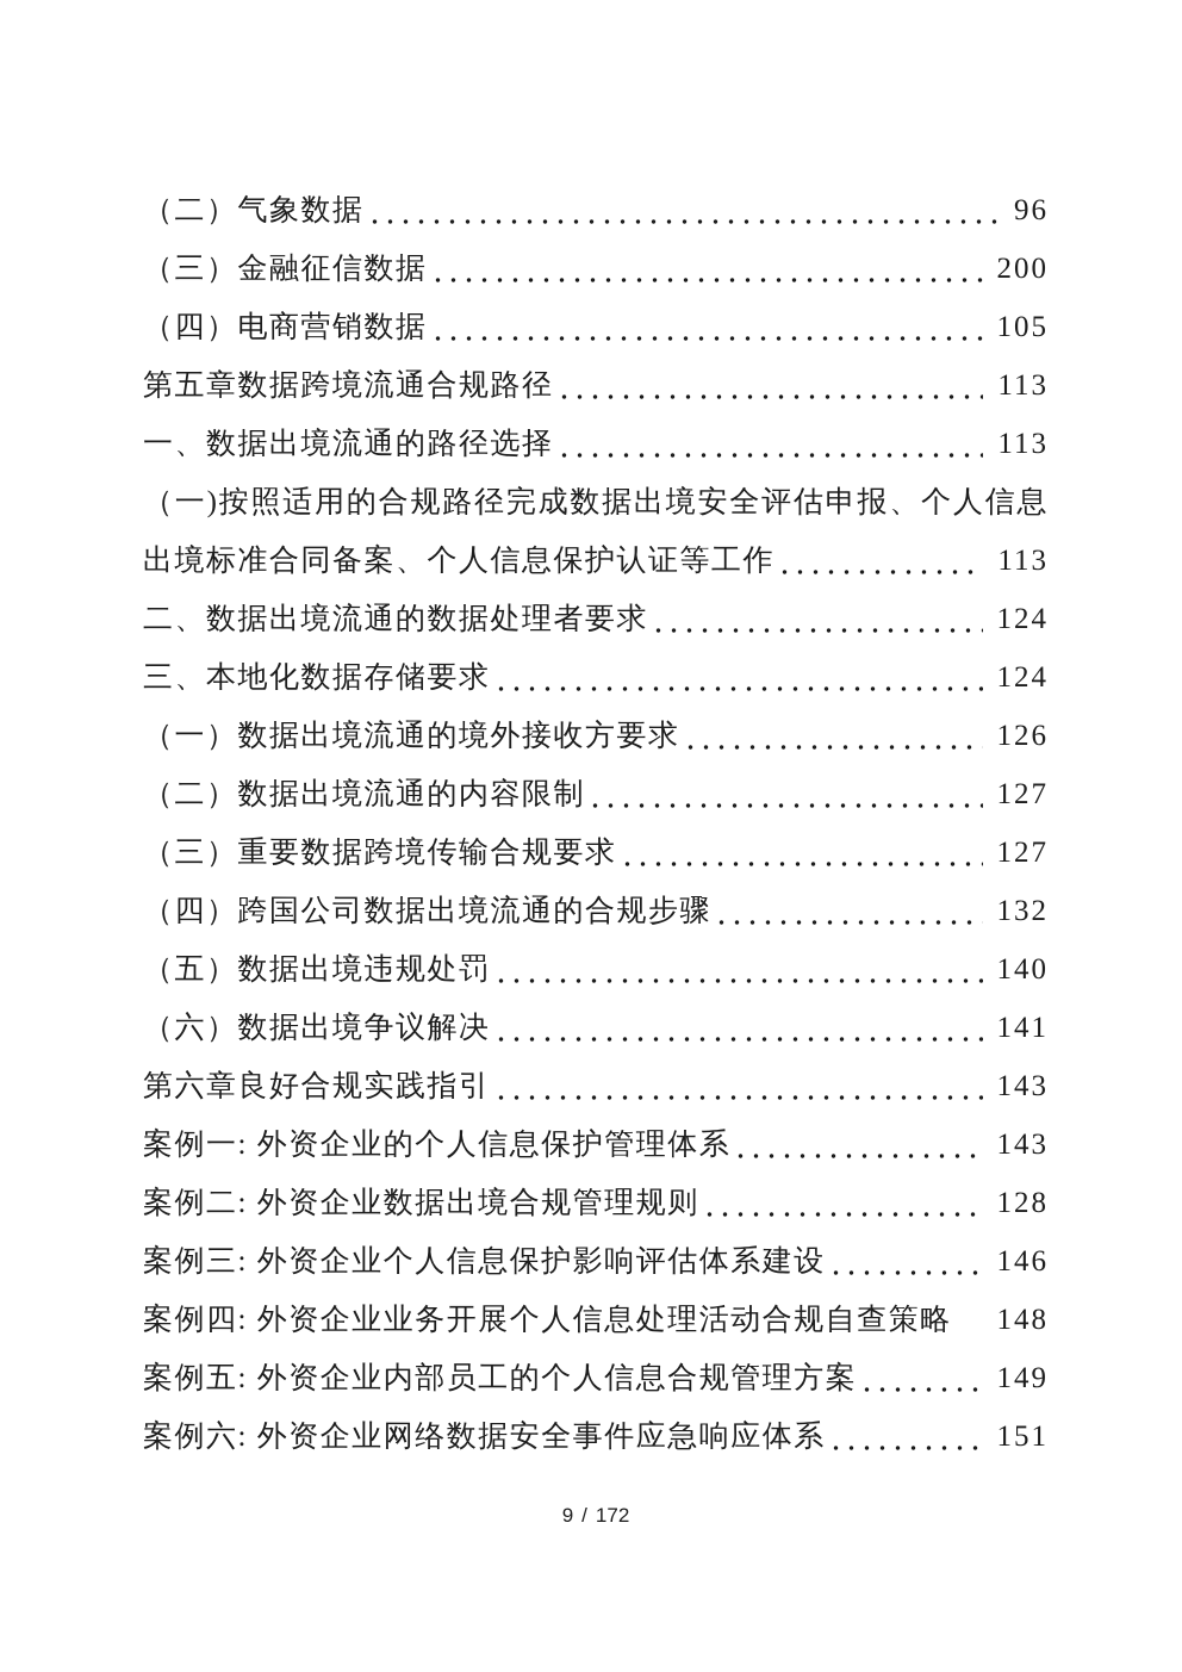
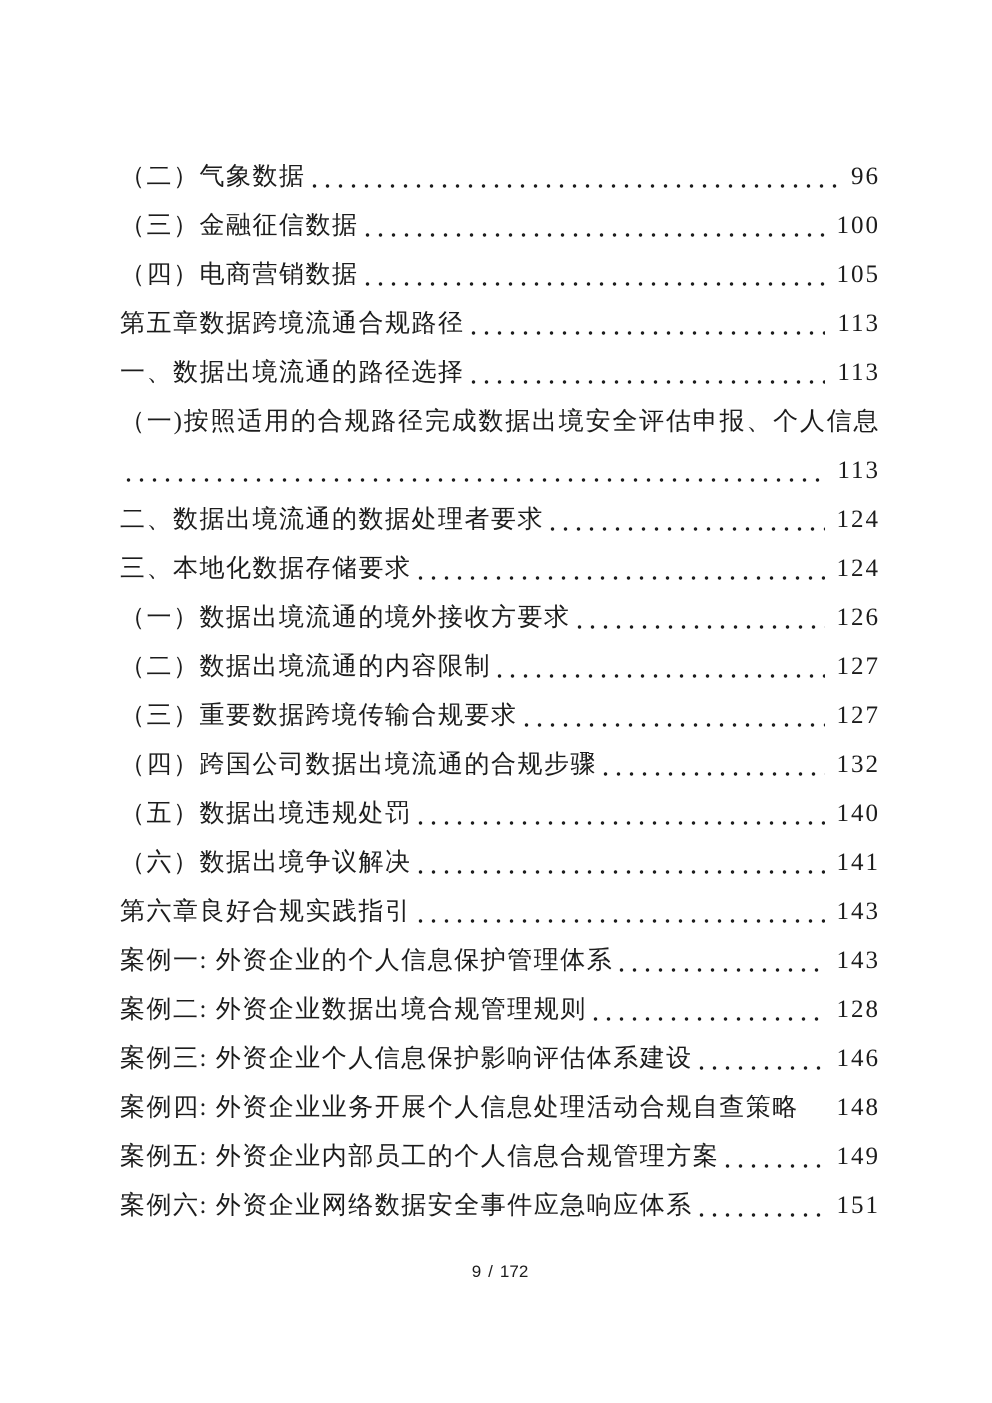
  （二）气象数据
  96
  （三）金融征信数据
- 200
+ 100
  （四）电商营销数据
  105
  第五章数据跨境流通合规路径
  113
  一、数据出境流通的路径选择
  113
  （一)按照适用的合规路径完成数据出境安全评估申报、个人信息
- 出境标准合同备案、个人信息保护认证等工作
  113
  二、数据出境流通的数据处理者要求
  124
  三、本地化数据存储要求
  124
  （一）数据出境流通的境外接收方要求
  126
  （二）数据出境流通的内容限制
  127
  （三）重要数据跨境传输合规要求
  127
  （四）跨国公司数据出境流通的合规步骤
  132
  （五）数据出境违规处罚
  140
  （六）数据出境争议解决
  141
  第六章良好合规实践指引
  143
  案例一: 外资企业的个人信息保护管理体系
  143
  案例二: 外资企业数据出境合规管理规则
  128
  案例三: 外资企业个人信息保护影响评估体系建设
  146
  案例四: 外资企业业务开展个人信息处理活动合规自查策略
  148
  案例五: 外资企业内部员工的个人信息合规管理方案
  149
  案例六: 外资企业网络数据安全事件应急响应体系
  151
  9 / 172
